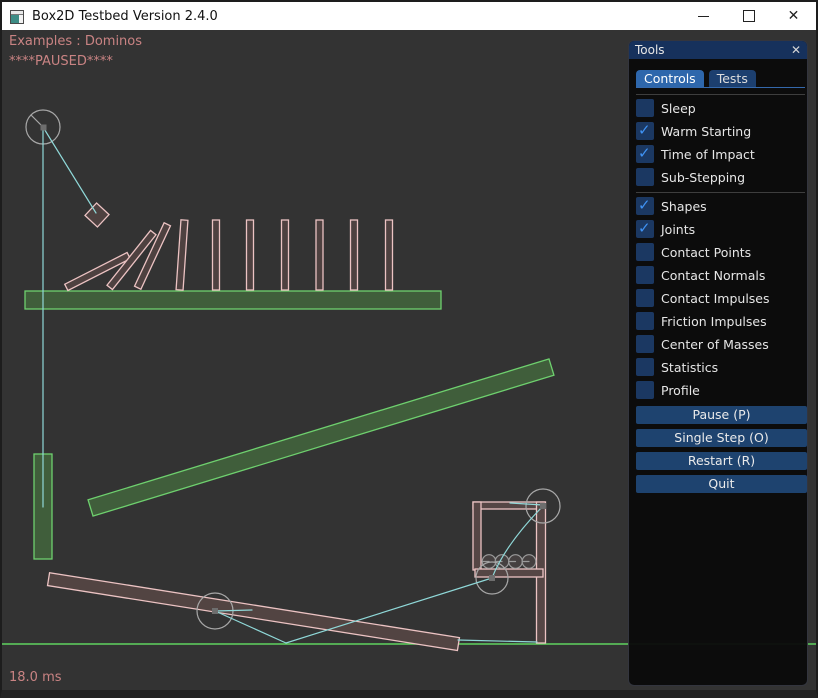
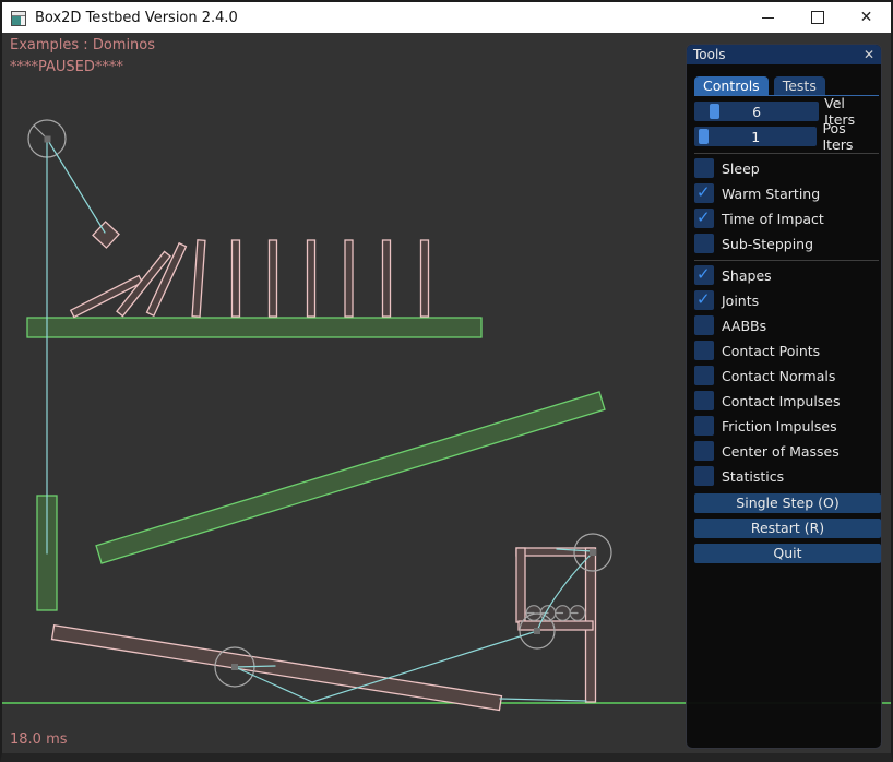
  Box2D Testbed Version 2.4.0
  ✕
  Examples : Dominos
  ****PAUSED****
  18.0 ms
  Tools
  ✕
  Controls
  Tests
+ 6
+ Vel Iters
+ 1
+ Pos Iters
  Sleep
  ✓
  Warm Starting
  ✓
  Time of Impact
  Sub-Stepping
  ✓
  Shapes
  ✓
  Joints
+ AABBs
  Contact Points
  Contact Normals
  Contact Impulses
  Friction Impulses
  Center of Masses
  Statistics
- Profile
- Pause (P)
  Single Step (O)
  Restart (R)
  Quit
